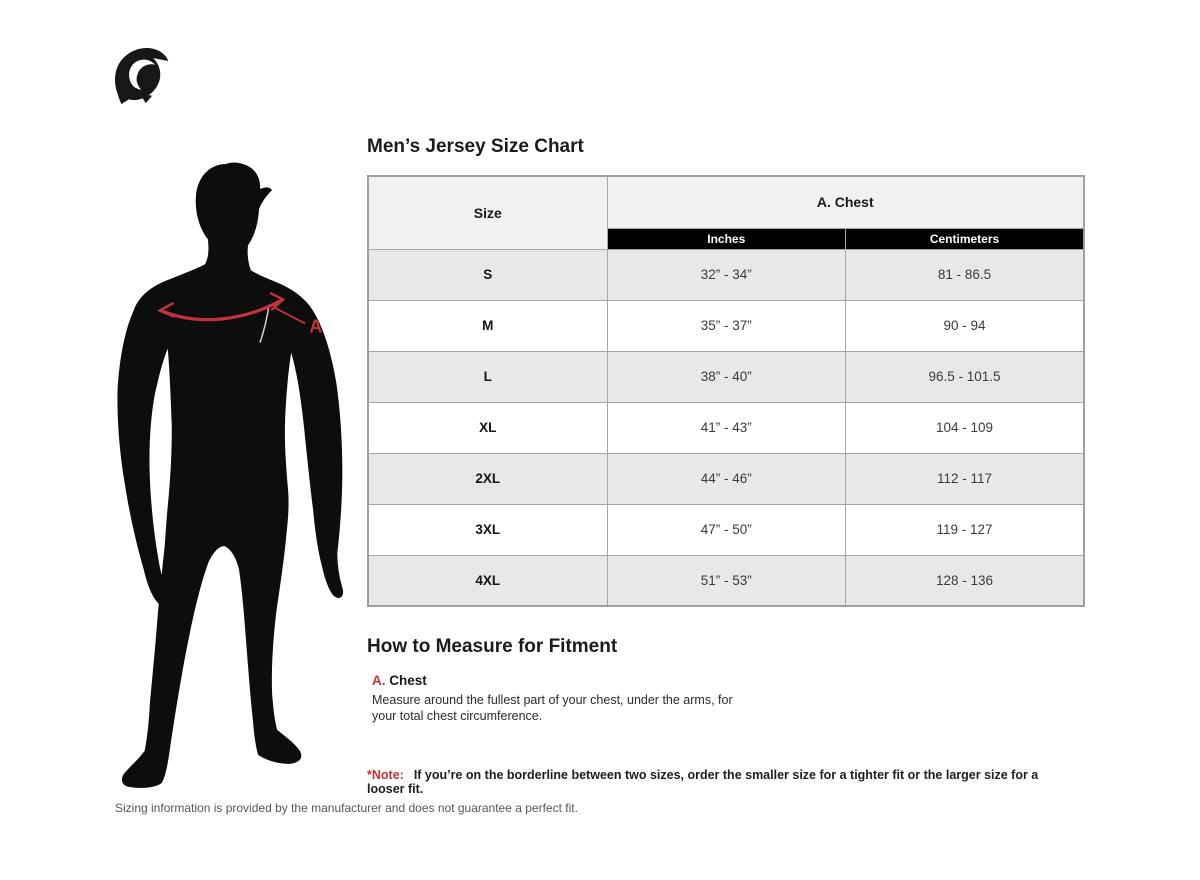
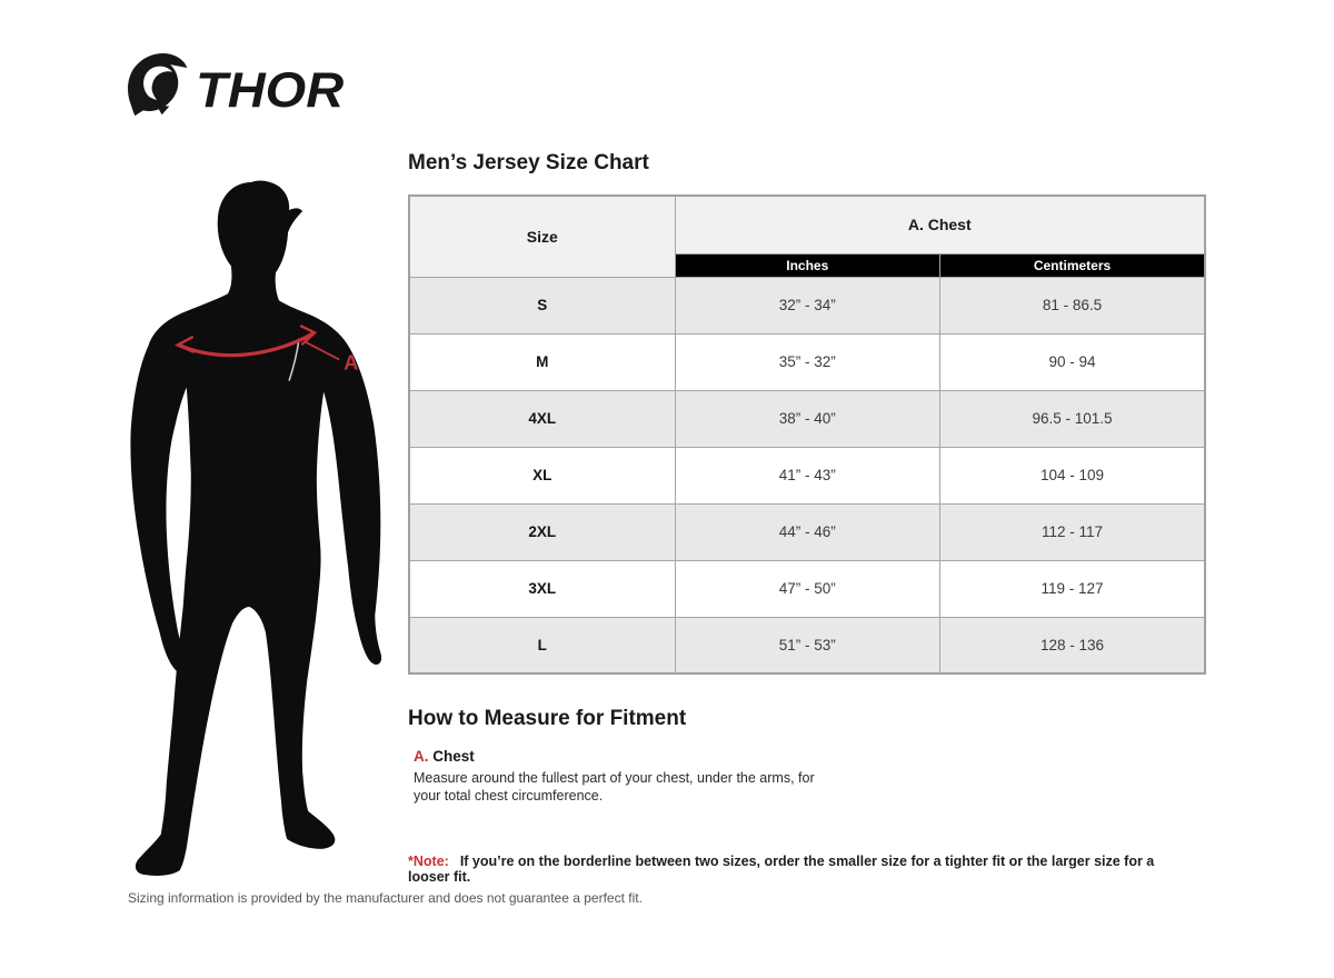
+ THOR
  A
  Men’s Jersey Size Chart
  Size	A. Chest
  Inches	Centimeters
  S	32” - 34”	81 - 86.5
- M	35” - 37”	90 - 94
+ M	35” - 32”	90 - 94
- L	38” - 40”	96.5 - 101.5
+ 4XL	38” - 40”	96.5 - 101.5
  XL	41” - 43”	104 - 109
  2XL	44” - 46”	112 - 117
  3XL	47” - 50”	119 - 127
- 4XL	51” - 53”	128 - 136
+ L	51” - 53”	128 - 136
  How to Measure for Fitment
  A. Chest
  Measure around the fullest part of your chest, under the arms, for your total chest circumference.
  *Note: If you’re on the borderline between two sizes, order the smaller size for a tighter fit or the larger size for a looser fit.
  Sizing information is provided by the manufacturer and does not guarantee a perfect fit.
